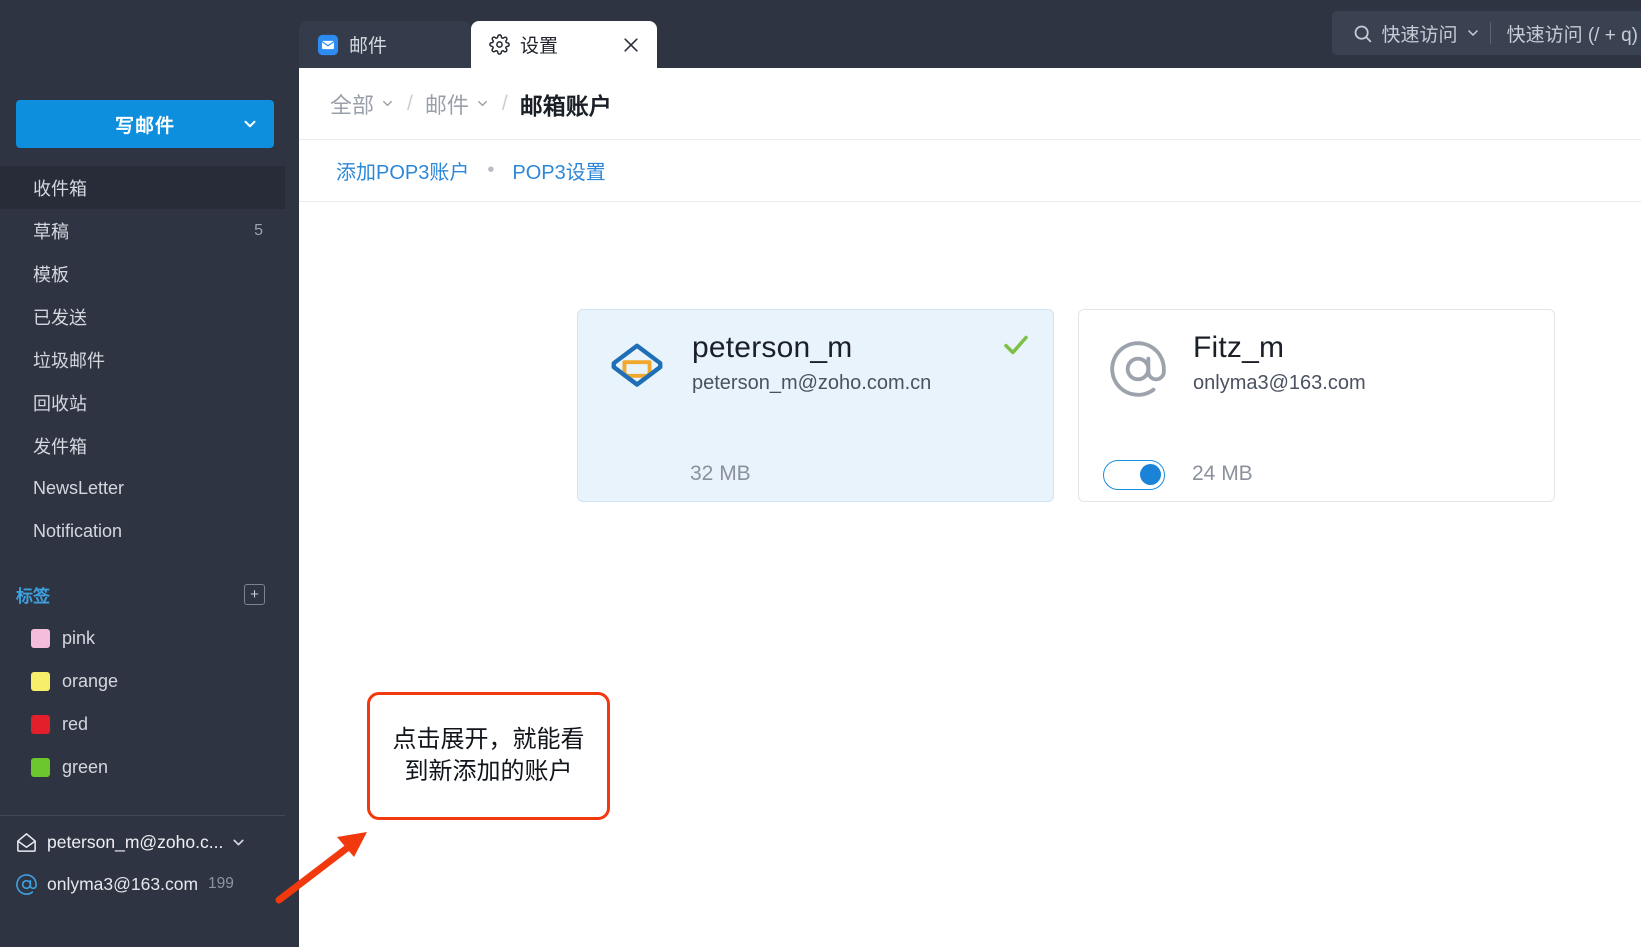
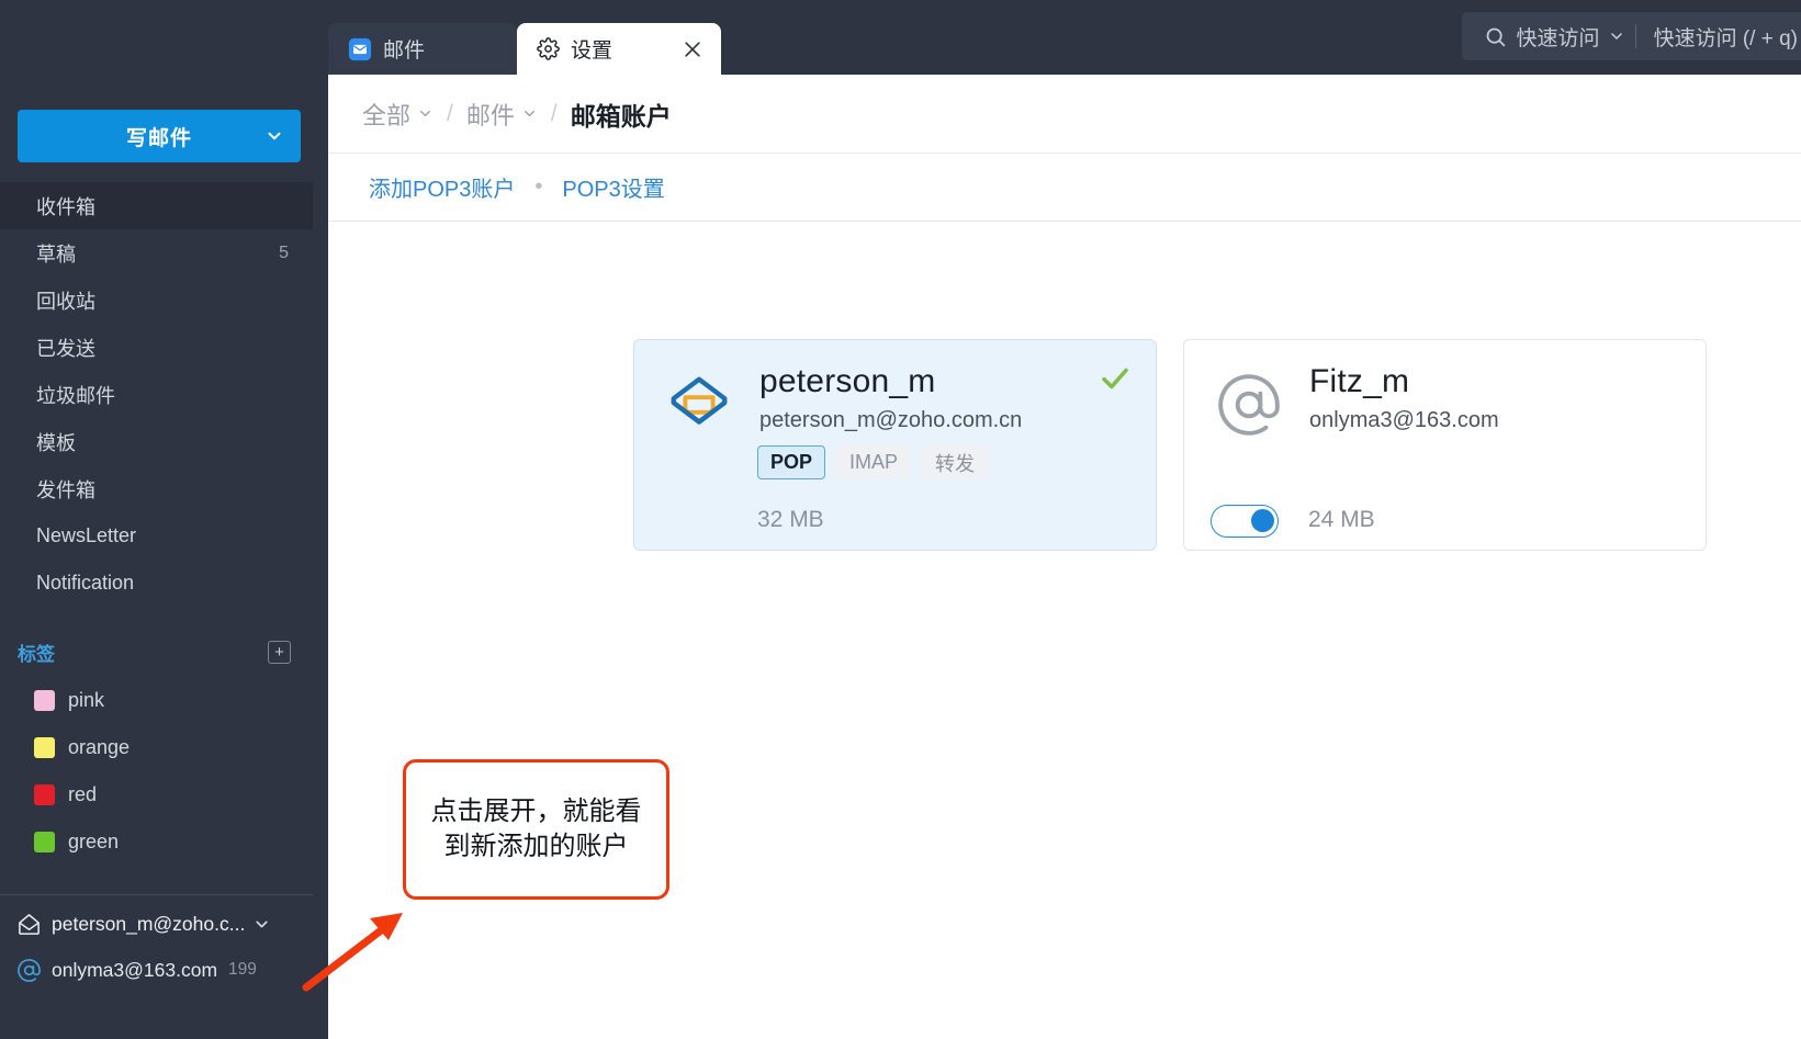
  写邮件
  收件箱
  草稿
  5
- 模板
+ 回收站
  已发送
  垃圾邮件
- 回收站
+ 模板
  发件箱
  NewsLetter
  Notification
  标签
  +
  pink
  orange
  red
  green
  peterson_m@zoho.c...
  onlyma3@163.com
  199
  邮件
  设置
  快速访问
  快速访问 (/ + q)
  全部
  /
  邮件
  /
  邮箱账户
  添加POP3账户
  •
  POP3设置
  peterson_m
  peterson_m@zoho.com.cn
+ POP
+ IMAP
+ 转发
  32 MB
  Fitz_m
  onlyma3@163.com
  24 MB
  点击展开，就能看
  到新添加的账户
